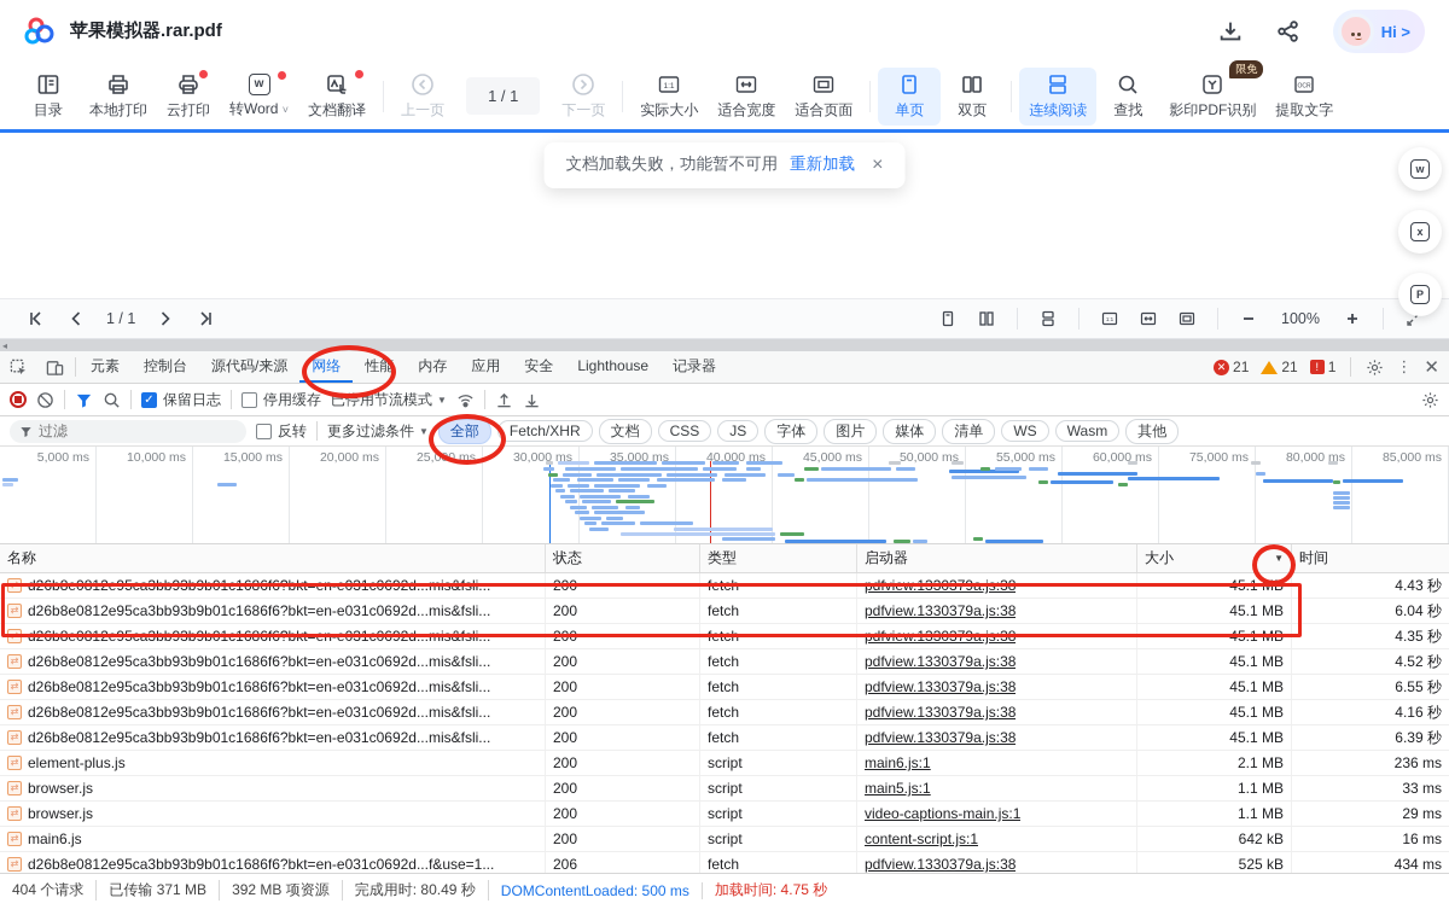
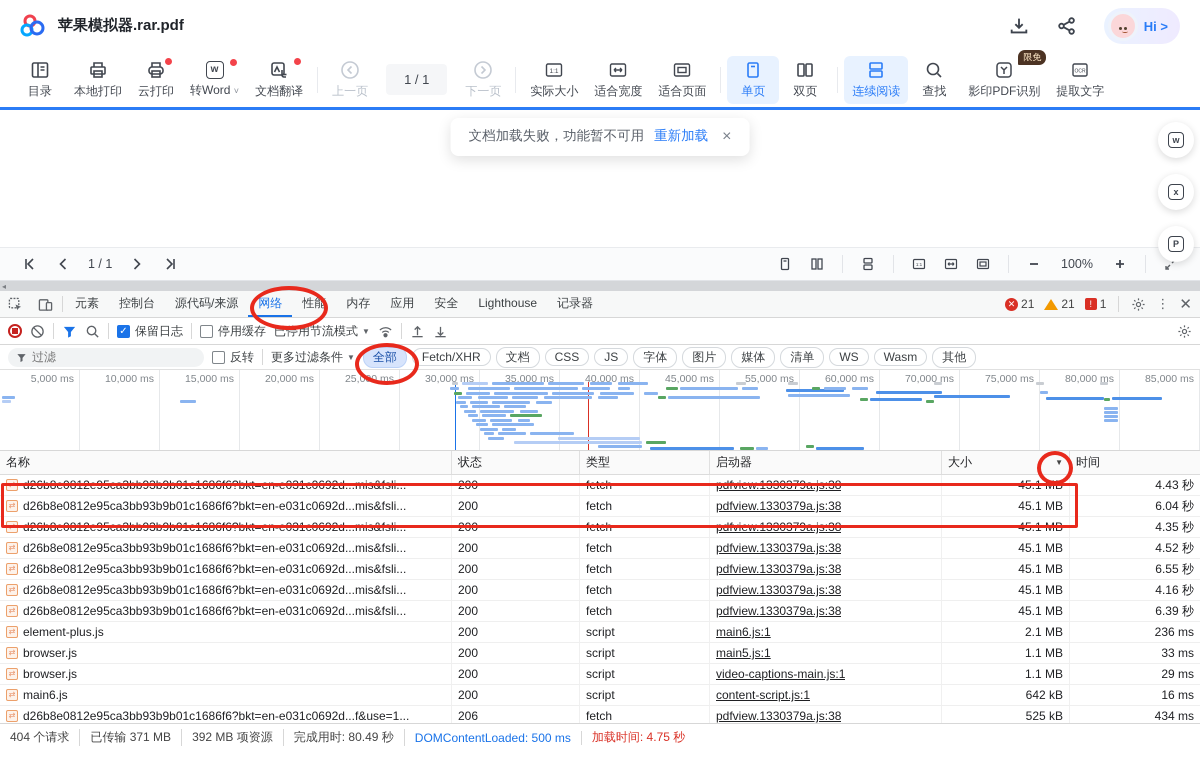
  苹果模拟器.rar.pdf
  Hi >
  目录
  本地打印
  云打印
  w
  转Word ˅
  文档翻译
  上一页
  1 / 1
  下一页
  实际大小
  适合宽度
  适合页面
  单页
  双页
  连续阅读
  查找
  限免
  影印PDF识别
  提取文字
  文档加载失败，功能暂不可用
  重新加载
  ×
  w
  x
  P
  1 / 1
  100%
  ◂
  元素
  控制台
  源代码/来源
  网络
  性能
  内存
  应用
  安全
  Lighthouse
  记录器
  ✕
  21
  21
  !
  1
  ⋮
  ✕
  ✓
  保留日志
  停用缓存
  已停用节流模式
  ▼
  过滤
  反转
  更多过滤条件
  ▼
  全部
  Fetch/XHR
  文档
  CSS
  JS
  字体
  图片
  媒体
  清单
  WS
  Wasm
  其他
  5,000 ms
  10,000 ms
  15,000 ms
  20,000 ms
  25,000 ms
  30,000 ms
  35,000 ms
  40,000 ms
  45,000 ms
- 50,000 ms
  55,000 ms
  60,000 ms
+ 70,000 ms
  75,000 ms
  80,000 ms
  85,000 ms
  名称
  状态
  类型
  启动器
  大小
  ▼
  时间
  ⇄
  d26b8e0812e95ca3bb93b9b01c1686f6?bkt=en-e031c0692d...mis&fsli...
  200
  fetch
  pdfview.1330379a.js:38
  45.1 MB
  4.43 秒
  ⇄
  d26b8e0812e95ca3bb93b9b01c1686f6?bkt=en-e031c0692d...mis&fsli...
  200
  fetch
  pdfview.1330379a.js:38
  45.1 MB
  6.04 秒
  ⇄
  d26b8e0812e95ca3bb93b9b01c1686f6?bkt=en-e031c0692d...mis&fsli...
  200
  fetch
  pdfview.1330379a.js:38
  45.1 MB
  4.35 秒
  ⇄
  d26b8e0812e95ca3bb93b9b01c1686f6?bkt=en-e031c0692d...mis&fsli...
  200
  fetch
  pdfview.1330379a.js:38
  45.1 MB
  4.52 秒
  ⇄
  d26b8e0812e95ca3bb93b9b01c1686f6?bkt=en-e031c0692d...mis&fsli...
  200
  fetch
  pdfview.1330379a.js:38
  45.1 MB
  6.55 秒
  ⇄
  d26b8e0812e95ca3bb93b9b01c1686f6?bkt=en-e031c0692d...mis&fsli...
  200
  fetch
  pdfview.1330379a.js:38
  45.1 MB
  4.16 秒
  ⇄
  d26b8e0812e95ca3bb93b9b01c1686f6?bkt=en-e031c0692d...mis&fsli...
  200
  fetch
  pdfview.1330379a.js:38
  45.1 MB
  6.39 秒
  ⇄
  element-plus.js
  200
  script
  main6.js:1
  2.1 MB
  236 ms
  ⇄
  browser.js
  200
  script
  main5.js:1
  1.1 MB
  33 ms
  ⇄
  browser.js
  200
  script
  video-captions-main.js:1
  1.1 MB
  29 ms
  ⇄
  main6.js
  200
  script
  content-script.js:1
  642 kB
  16 ms
  ⇄
  d26b8e0812e95ca3bb93b9b01c1686f6?bkt=en-e031c0692d...f&use=1...
  206
  fetch
  pdfview.1330379a.js:38
  525 kB
  434 ms
  404 个请求
  已传输 371 MB
  392 MB 项资源
  完成用时: 80.49 秒
  DOMContentLoaded: 500 ms
  加载时间: 4.75 秒
